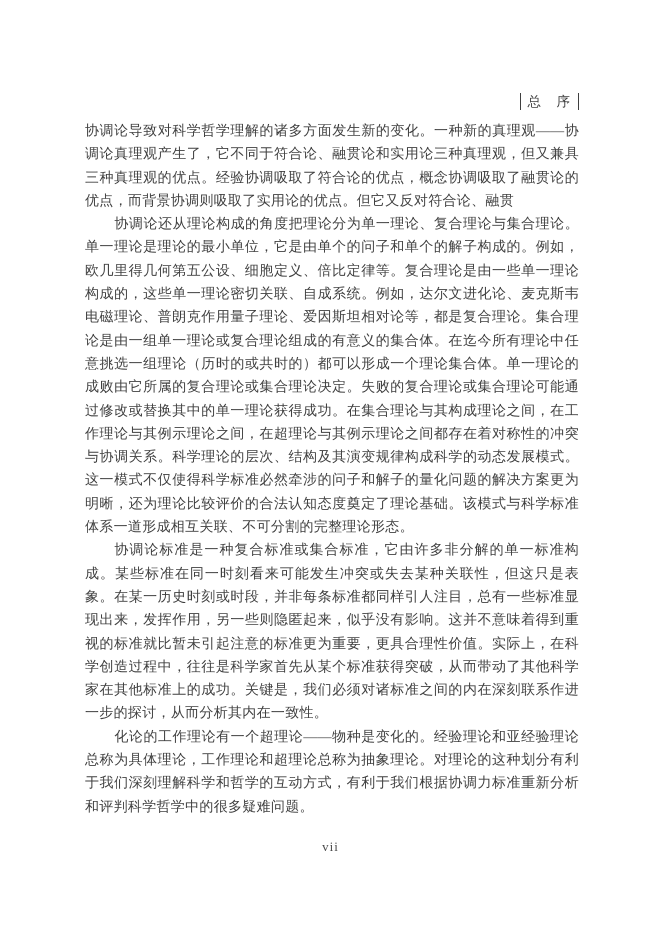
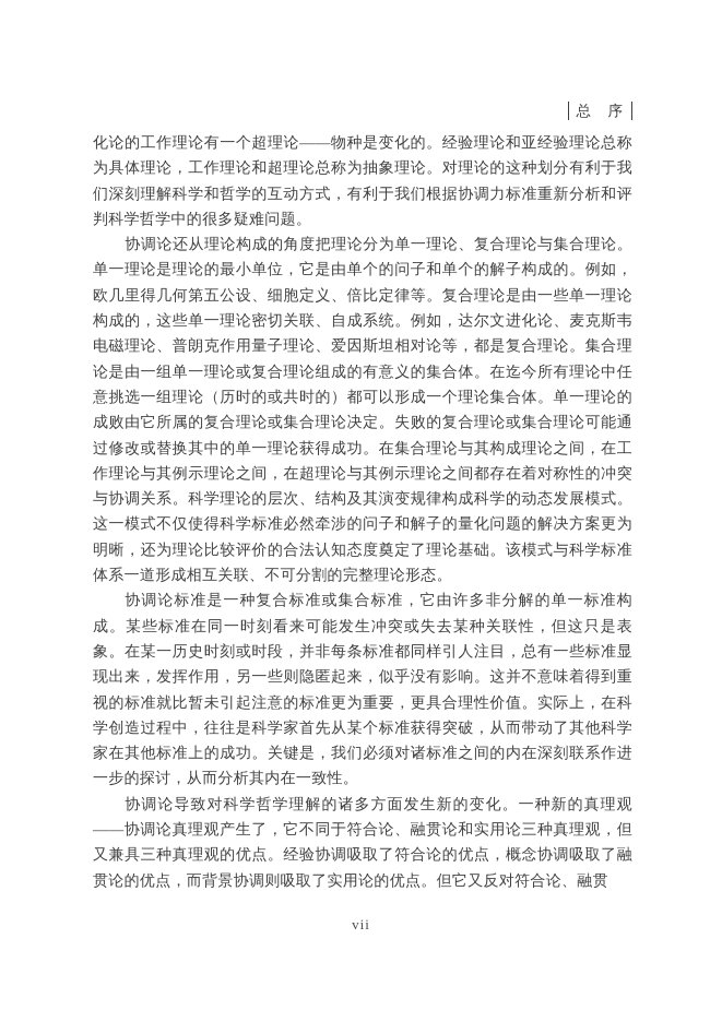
  总 序
- 协调论导致对科学哲学理解的诸多方面发生新的变化。一种新的真理观——协调论真理观产生了，它不同于符合论、融贯论和实用论三种真理观，但又兼具三种真理观的优点。经验协调吸取了符合论的优点，概念协调吸取了融贯论的优点，而背景协调则吸取了实用论的优点。但它又反对符合论、融贯
+ 化论的工作理论有一个超理论——物种是变化的。经验理论和亚经验理论总称为具体理论，工作理论和超理论总称为抽象理论。对理论的这种划分有利于我们深刻理解科学和哲学的互动方式，有利于我们根据协调力标准重新分析和评判科学哲学中的很多疑难问题。
  协调论还从理论构成的角度把理论分为单一理论、复合理论与集合理论。单一理论是理论的最小单位，它是由单个的问子和单个的解子构成的。例如，欧几里得几何第五公设、细胞定义、倍比定律等。复合理论是由一些单一理论构成的，这些单一理论密切关联、自成系统。例如，达尔文进化论、麦克斯韦电磁理论、普朗克作用量子理论、爱因斯坦相对论等，都是复合理论。集合理论是由一组单一理论或复合理论组成的有意义的集合体。在迄今所有理论中任意挑选一组理论（历时的或共时的）都可以形成一个理论集合体。单一理论的成败由它所属的复合理论或集合理论决定。失败的复合理论或集合理论可能通过修改或替换其中的单一理论获得成功。在集合理论与其构成理论之间，在工作理论与其例示理论之间，在超理论与其例示理论之间都存在着对称性的冲突与协调关系。科学理论的层次、结构及其演变规律构成科学的动态发展模式。这一模式不仅使得科学标准必然牵涉的问子和解子的量化问题的解决方案更为明晰，还为理论比较评价的合法认知态度奠定了理论基础。该模式与科学标准体系一道形成相互关联、不可分割的完整理论形态。
  协调论标准是一种复合标准或集合标准，它由许多非分解的单一标准构成。某些标准在同一时刻看来可能发生冲突或失去某种关联性，但这只是表象。在某一历史时刻或时段，并非每条标准都同样引人注目，总有一些标准显现出来，发挥作用，另一些则隐匿起来，似乎没有影响。这并不意味着得到重视的标准就比暂未引起注意的标准更为重要，更具合理性价值。实际上，在科学创造过程中，往往是科学家首先从某个标准获得突破，从而带动了其他科学家在其他标准上的成功。关键是，我们必须对诸标准之间的内在深刻联系作进一步的探讨，从而分析其内在一致性。
- 化论的工作理论有一个超理论——物种是变化的。经验理论和亚经验理论总称为具体理论，工作理论和超理论总称为抽象理论。对理论的这种划分有利于我们深刻理解科学和哲学的互动方式，有利于我们根据协调力标准重新分析和评判科学哲学中的很多疑难问题。
+ 协调论导致对科学哲学理解的诸多方面发生新的变化。一种新的真理观——协调论真理观产生了，它不同于符合论、融贯论和实用论三种真理观，但又兼具三种真理观的优点。经验协调吸取了符合论的优点，概念协调吸取了融贯论的优点，而背景协调则吸取了实用论的优点。但它又反对符合论、融贯
  vii
